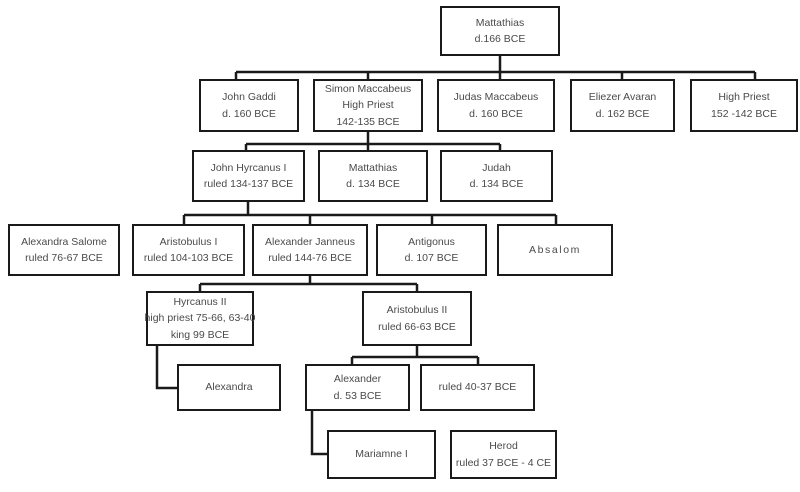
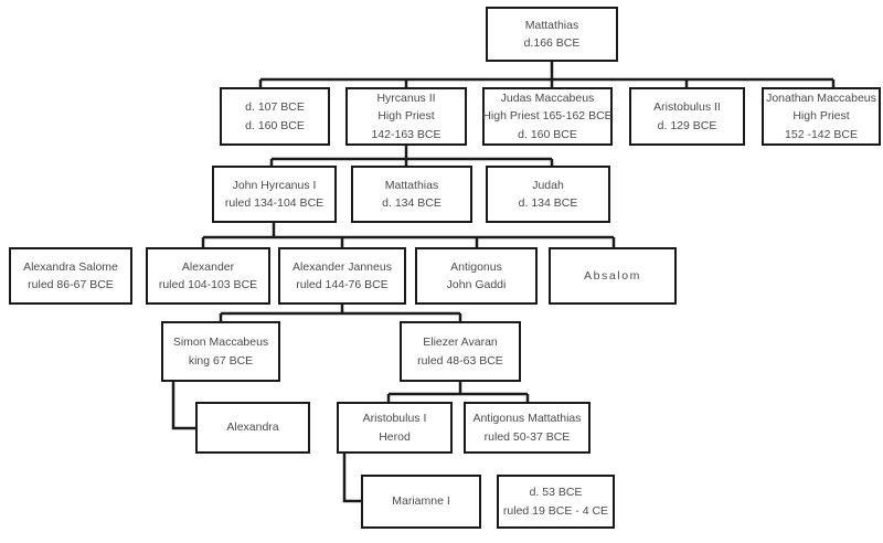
  Mattathias
  d.166 BCE
- John Gaddi
+ d. 107 BCE
  d. 160 BCE
- Simon Maccabeus
+ Hyrcanus II
  High Priest
- 142-135 BCE
+ 142-163 BCE
  Judas Maccabeus
+ High Priest 165-162 BCE
  d. 160 BCE
- Eliezer Avaran
+ Aristobulus II
- d. 162 BCE
+ d. 129 BCE
+ Jonathan Maccabeus
  High Priest
  152 -142 BCE
  John Hyrcanus I
- ruled 134-137 BCE
+ ruled 134-104 BCE
  Mattathias
  d. 134 BCE
  Judah
  d. 134 BCE
  Alexandra Salome
- ruled 76-67 BCE
+ ruled 86-67 BCE
- Aristobulus I
+ Alexander
  ruled 104-103 BCE
  Alexander Janneus
  ruled 144-76 BCE
  Antigonus
- d. 107 BCE
+ John Gaddi
  Absalom
- Hyrcanus II
+ Simon Maccabeus
- high priest 75-66, 63-40
- king 99 BCE
+ king 67 BCE
- Aristobulus II
+ Eliezer Avaran
- ruled 66-63 BCE
+ ruled 48-63 BCE
  Alexandra
- Alexander
+ Aristobulus I
- d. 53 BCE
+ Herod
+ Antigonus Mattathias
- ruled 40-37 BCE
+ ruled 50-37 BCE
  Mariamne I
- Herod
+ d. 53 BCE
- ruled 37 BCE - 4 CE
+ ruled 19 BCE - 4 CE
